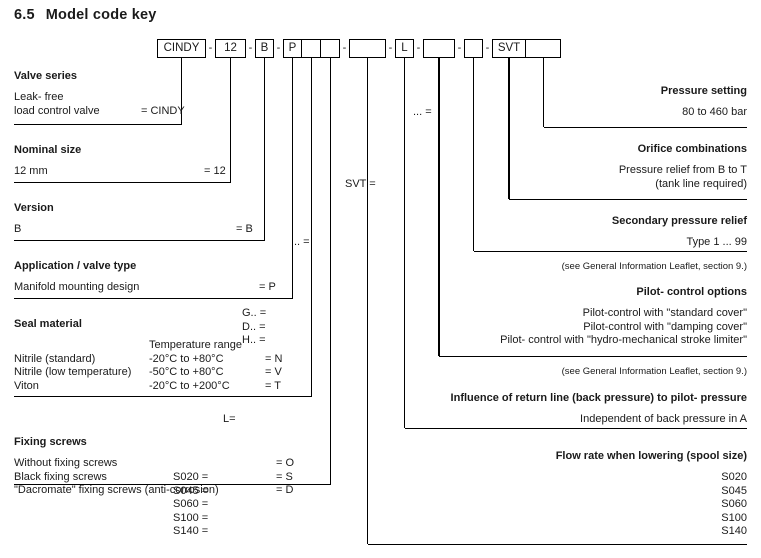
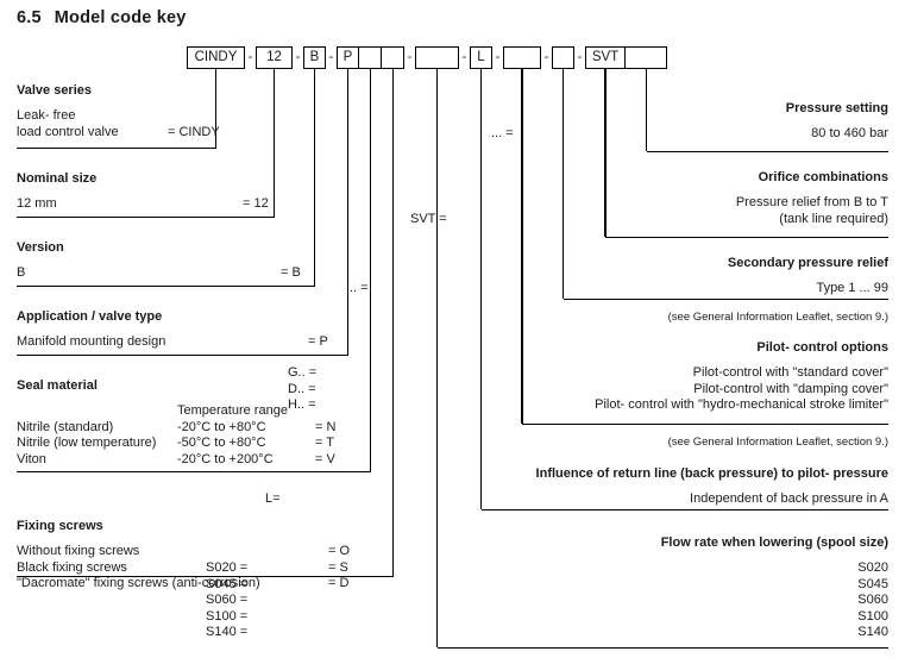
  6.5 Model code key
  CINDY
  -
  12
  -
  B
  -
  P
  -
  -
  L
  -
  -
  -
  SVT
  Valve series
  Leak- free
  load control valve
  = CINDY
  Nominal size
  12 mm
  = 12
  Version
  B
  = B
  Application / valve type
  Manifold mounting design
  = P
  Seal material
  Temperature range
  Nitrile (standard)
  -20°C to +80°C
  = N
  Nitrile (low temperature)
  -50°C to +80°C
- = V
+ = T
  Viton
  -20°C to +200°C
- = T
+ = V
  Fixing screws
  Without fixing screws
  = O
  Black fixing screws
  = S
  "Dacromate" fixing screws (anti-corrosion)
  = D
  Pressure setting
  ... =
  80 to 460 bar
  Orifice combinations
  Pressure relief from B to T
  SVT =
  (tank line required)
  Secondary pressure relief
  .. =
  Type 1 ... 99
  (see General Information Leaflet, section 9.)
  Pilot- control options
  G.. =
  Pilot-control with "standard cover"
  D.. =
  Pilot-control with "damping cover"
  H.. =
  Pilot- control with "hydro-mechanical stroke limiter"
  (see General Information Leaflet, section 9.)
  Influence of return line (back pressure) to pilot- pressure
  L=
  Independent of back pressure in A
  Flow rate when lowering (spool size)
  S020 =
  S020
  S045 =
  S045
  S060 =
  S060
  S100 =
  S100
  S140 =
  S140
